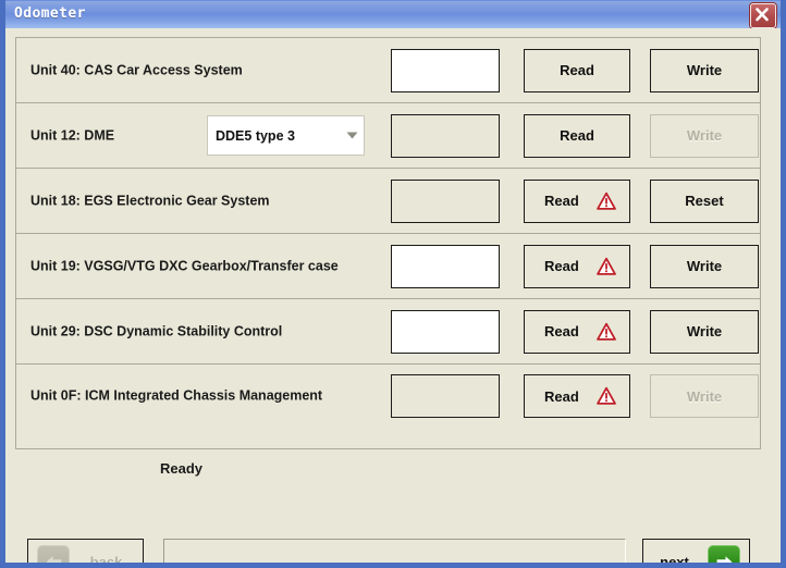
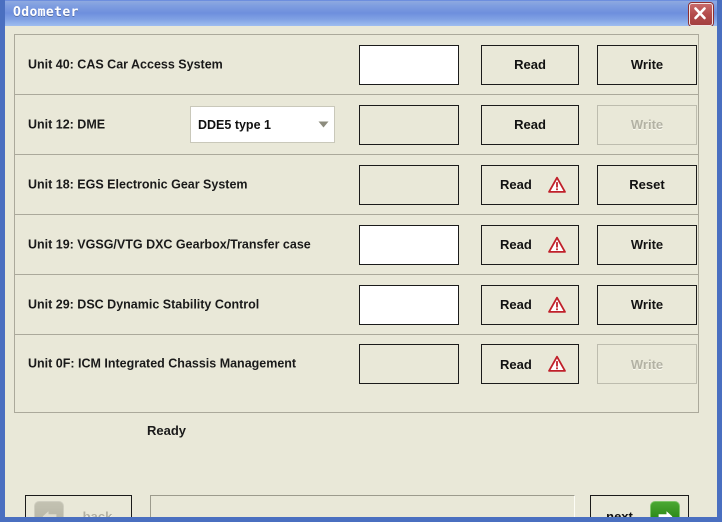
  Odometer
  Unit 40: CAS Car Access System
  Read
  Write
  Unit 12: DME
- DDE5 type 3
+ DDE5 type 1
  Read
  Write
  Unit 18: EGS Electronic Gear System
  Read
  Reset
  Unit 19: VGSG/VTG DXC Gearbox/Transfer case
  Read
  Write
  Unit 29: DSC Dynamic Stability Control
  Read
  Write
  Unit 0F: ICM Integrated Chassis Management
  Read
  Write
  Ready
  back
  next
